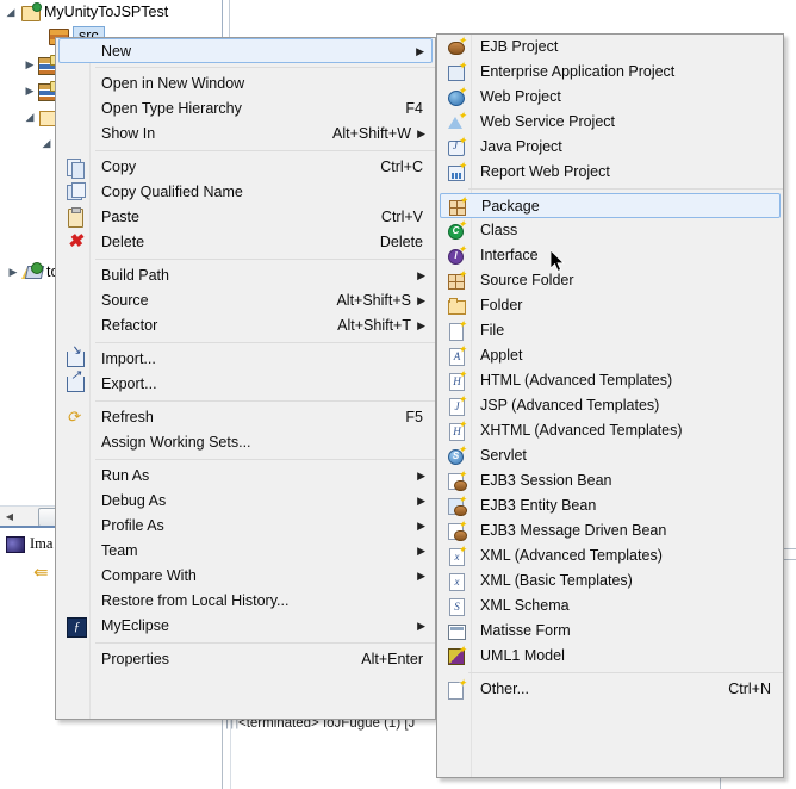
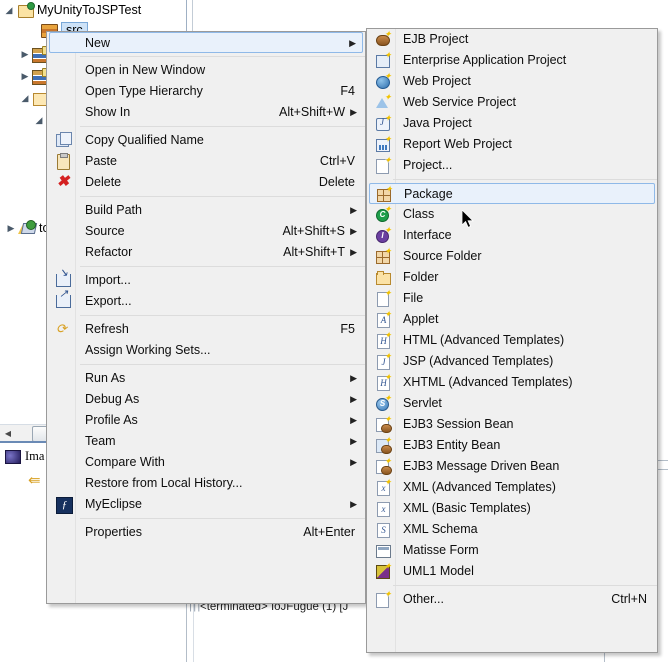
  MyUnityToJSPTest
  src
  ◀
  Ima
  ⇚
  |||
  <terminated> IoJFugue (1) [J
  New
  ▶
  Open in New Window
  Open Type Hierarchy
  F4
  Show In
  Alt+Shift+W
  ▶
- Copy
- Ctrl+C
  Copy Qualified Name
  Paste
  Ctrl+V
  Delete
  Delete
  Build Path
  ▶
  Source
  Alt+Shift+S
  ▶
  Refactor
  Alt+Shift+T
  ▶
  Import...
  Export...
  Refresh
  F5
  Assign Working Sets...
  Run As
  ▶
  Debug As
  ▶
  Profile As
  ▶
  Team
  ▶
  Compare With
  ▶
  Restore from Local History...
  MyEclipse
  ▶
  Properties
  Alt+Enter
  EJB Project
  Enterprise Application Project
  Web Project
  Web Service Project
  Java Project
  Report Web Project
+ Project...
  Package
  Class
  Interface
  Source Folder
  Folder
  File
  A
  Applet
  H
  HTML (Advanced Templates)
  J
  JSP (Advanced Templates)
  H
  XHTML (Advanced Templates)
  Servlet
  EJB3 Session Bean
  EJB3 Entity Bean
  EJB3 Message Driven Bean
  x
  XML (Advanced Templates)
  x
  XML (Basic Templates)
  S
  XML Schema
  Matisse Form
  UML1 Model
  Other...
  Ctrl+N
